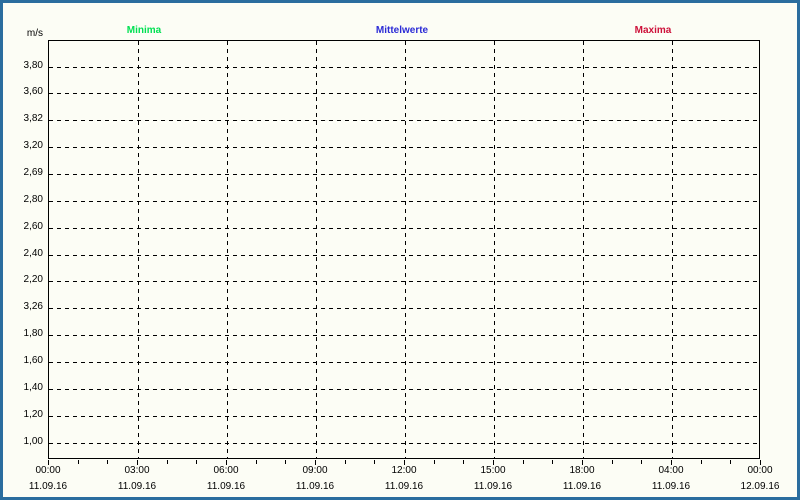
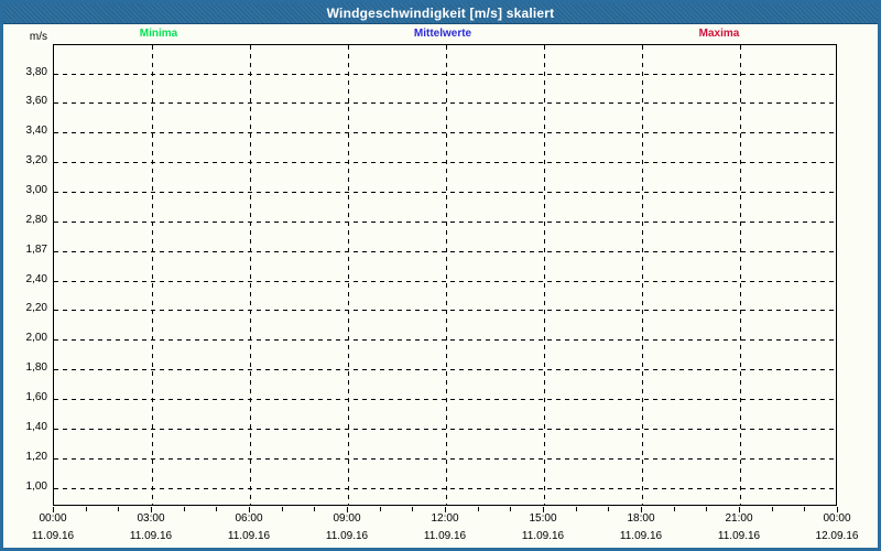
+ Windgeschwindigkeit [m/s] skaliert
  Minima
  Mittelwerte
  Maxima
  m/s
  3,80
  3,60
- 3,82
+ 3,40
  3,20
- 2,69
+ 3,00
  2,80
- 2,60
+ 1,87
  2,40
  2,20
- 3,26
+ 2,00
  1,80
  1,60
  1,40
  1,20
  1,00
  00:00
  11.09.16
  03:00
  11.09.16
  06:00
  11.09.16
  09:00
  11.09.16
  12:00
  11.09.16
  15:00
  11.09.16
  18:00
  11.09.16
- 04:00
+ 21:00
  11.09.16
  00:00
  12.09.16
